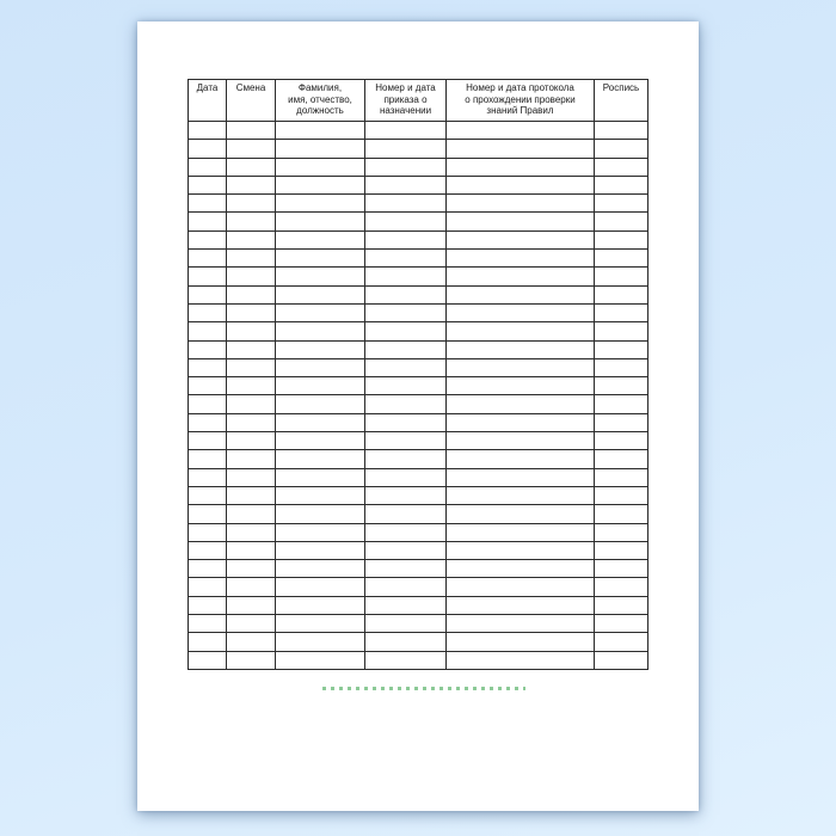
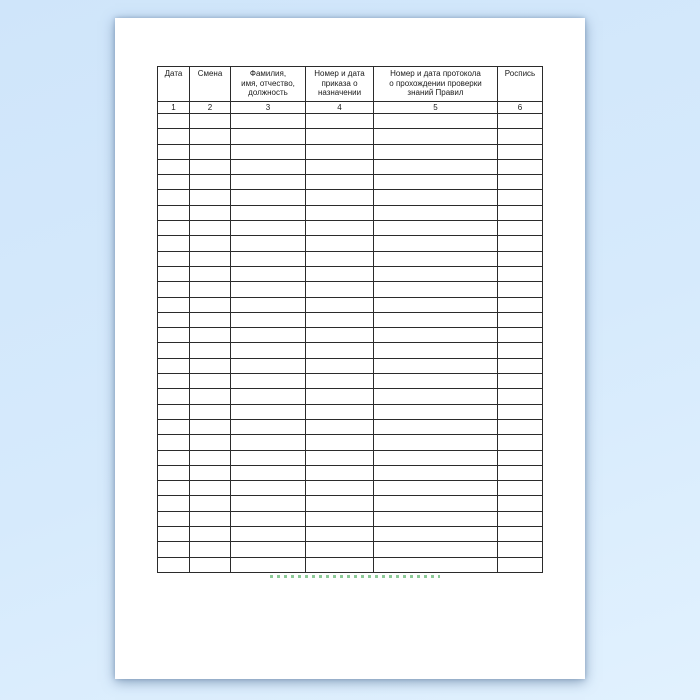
  Дата	Смена	Фамилия, имя, отчество, должность	Номер и дата приказа о назначении	Номер и дата протокола о прохождении проверки знаний Правил	Роспись
+ 1	2	3	4	5	6
